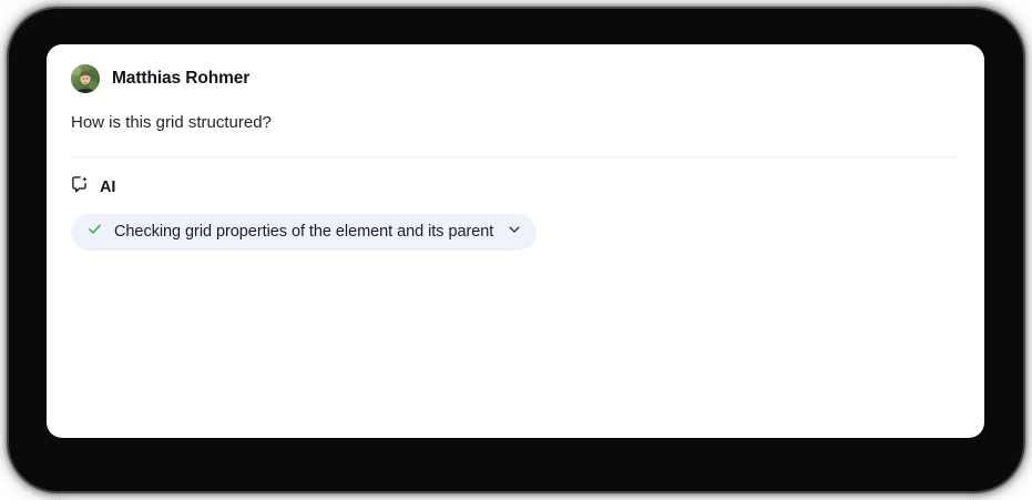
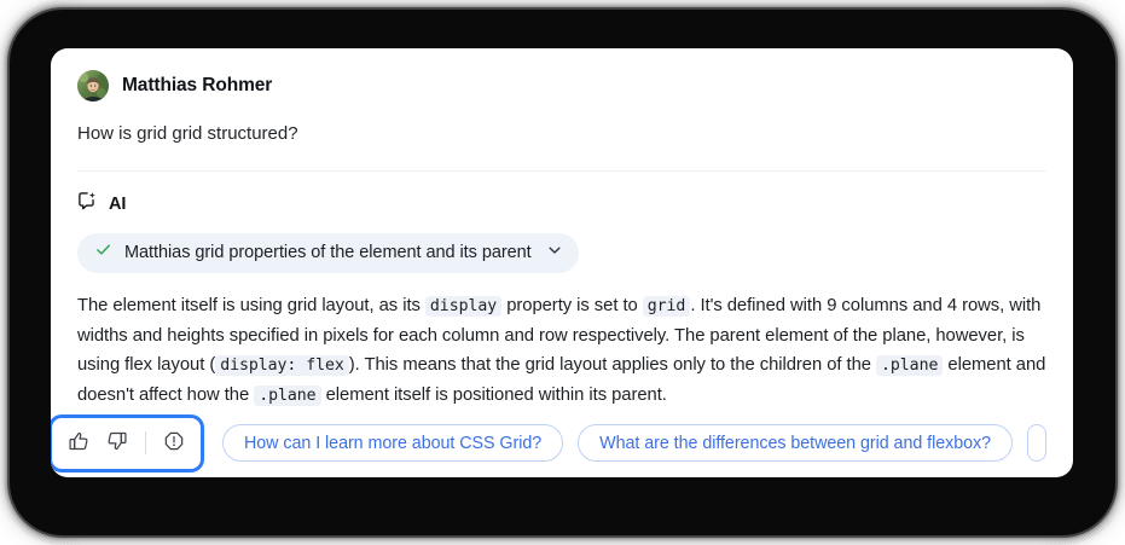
  Matthias Rohmer
- How is this grid structured?
+ How is grid grid structured?
  AI
- Checking grid properties of the element and its parent
+ Matthias grid properties of the element and its parent
+ The element itself is using grid layout, as its display property is set to grid . It's defined with 9 columns and 4 rows, with widths and heights specified in pixels for each column and row respectively. The parent element of the plane, however, is using flex layout ( display: flex ). This means that the grid layout applies only to the children of the .plane element and doesn't affect how the .plane element itself is positioned within its parent.
+ How can I learn more about CSS Grid?
+ What are the differences between grid and flexbox?
